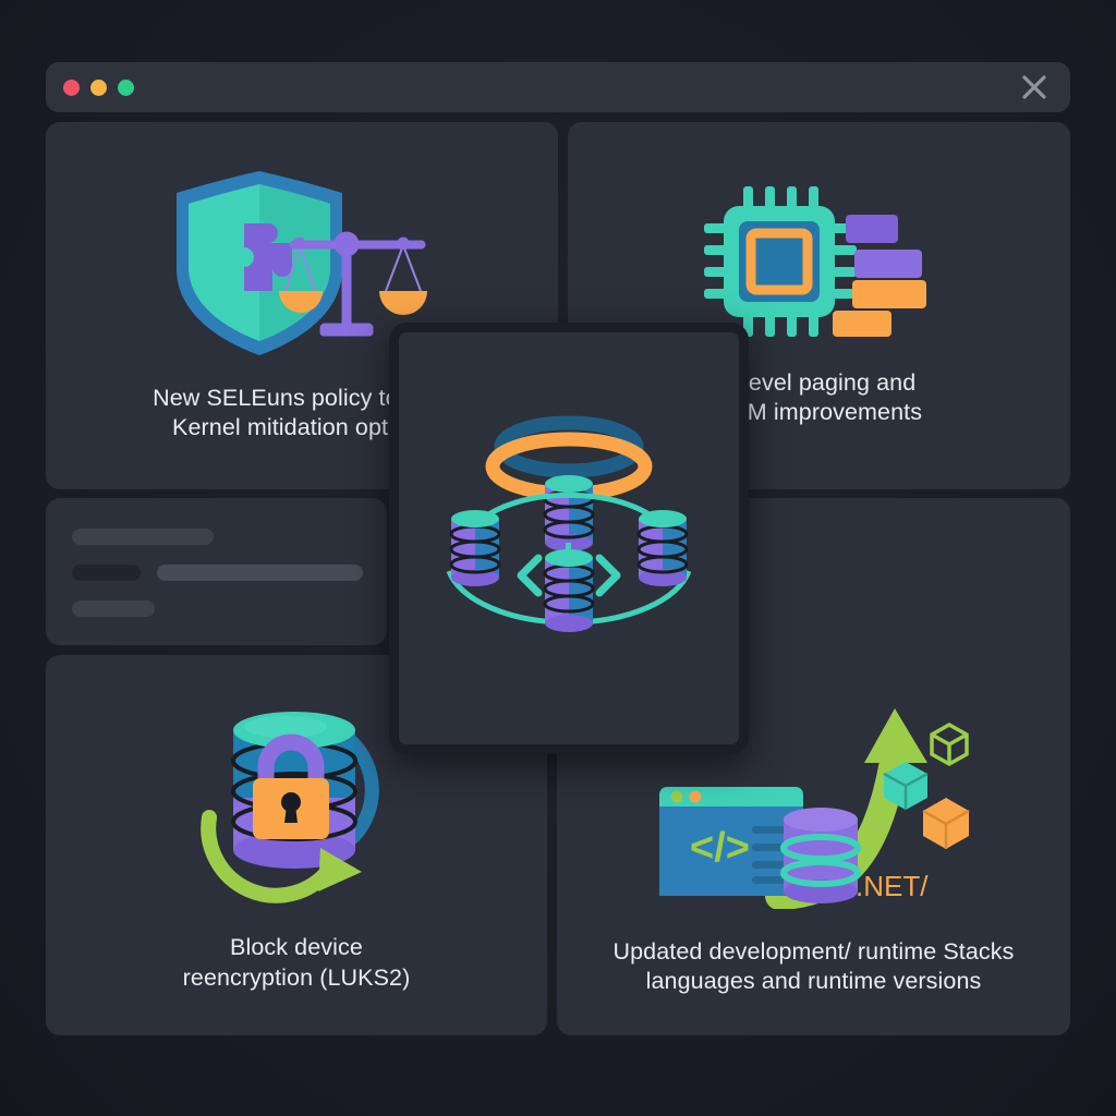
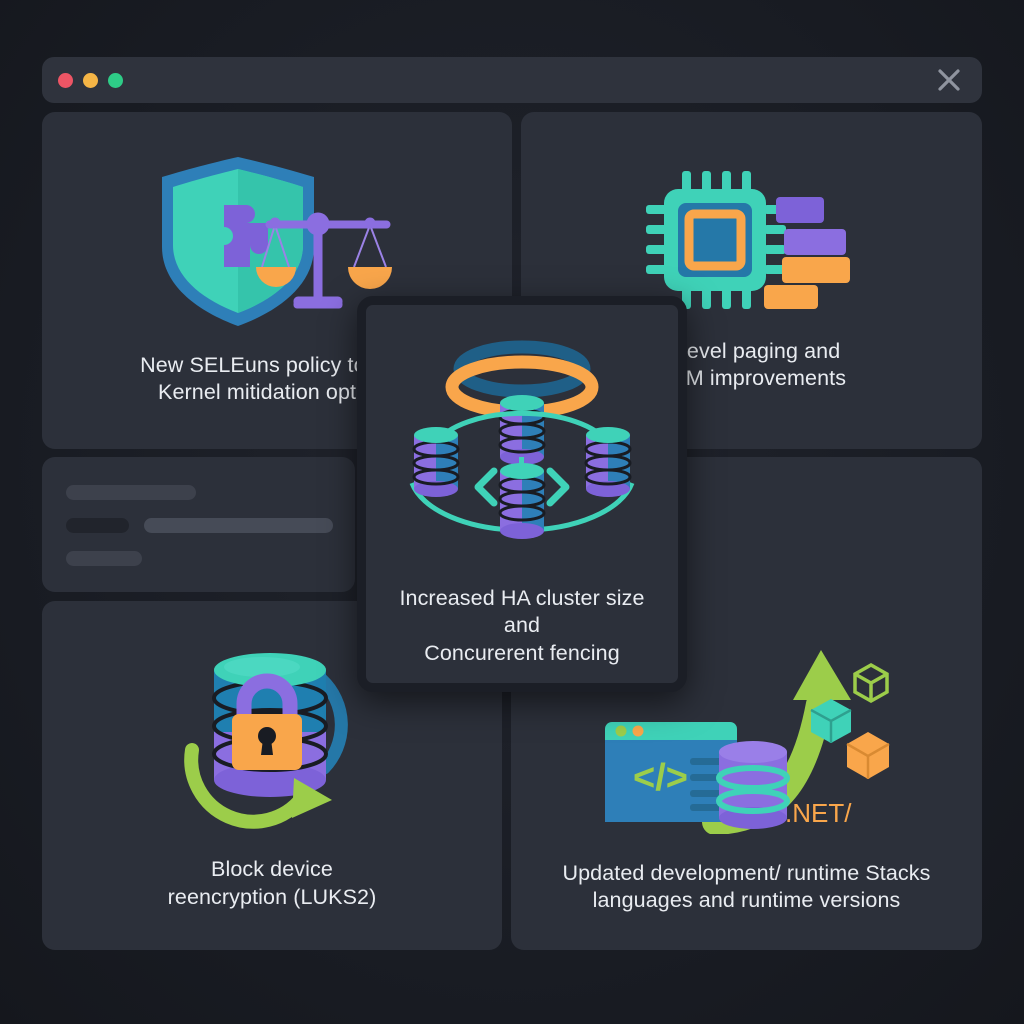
  New SELEuns policy t
  Kernel mitidation opt
  evel paging and
  M improvements
  Block device
  reencryption (LUKS2)
  </>
  .NET/
  Updated development/ runtime Stacks
  languages and runtime versions
+ Increased HA cluster size and
+ Concurerent fencing
